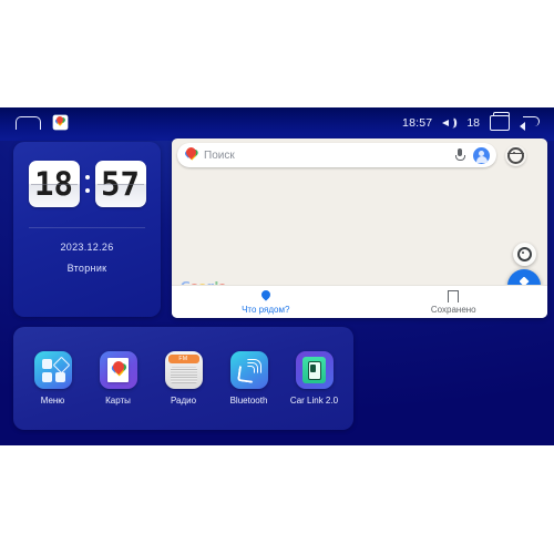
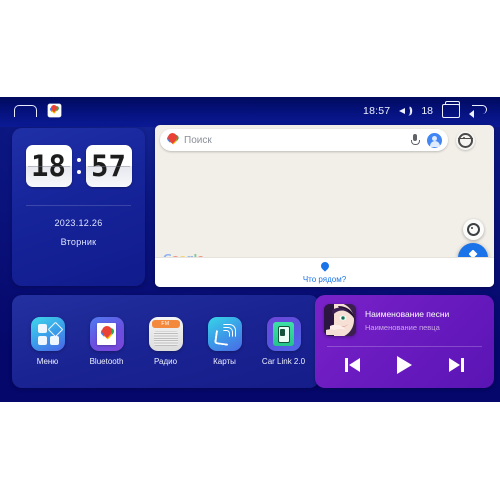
  18:57
  18
  18
  57
  2023.12.26
  Вторник
  Поиск
  Что рядом?
- Сохранено
  Меню
- Карты
+ Bluetooth
  Радио
- Bluetooth
+ Карты
  Car Link 2.0
+ Наименование песни
+ Наименование певца
